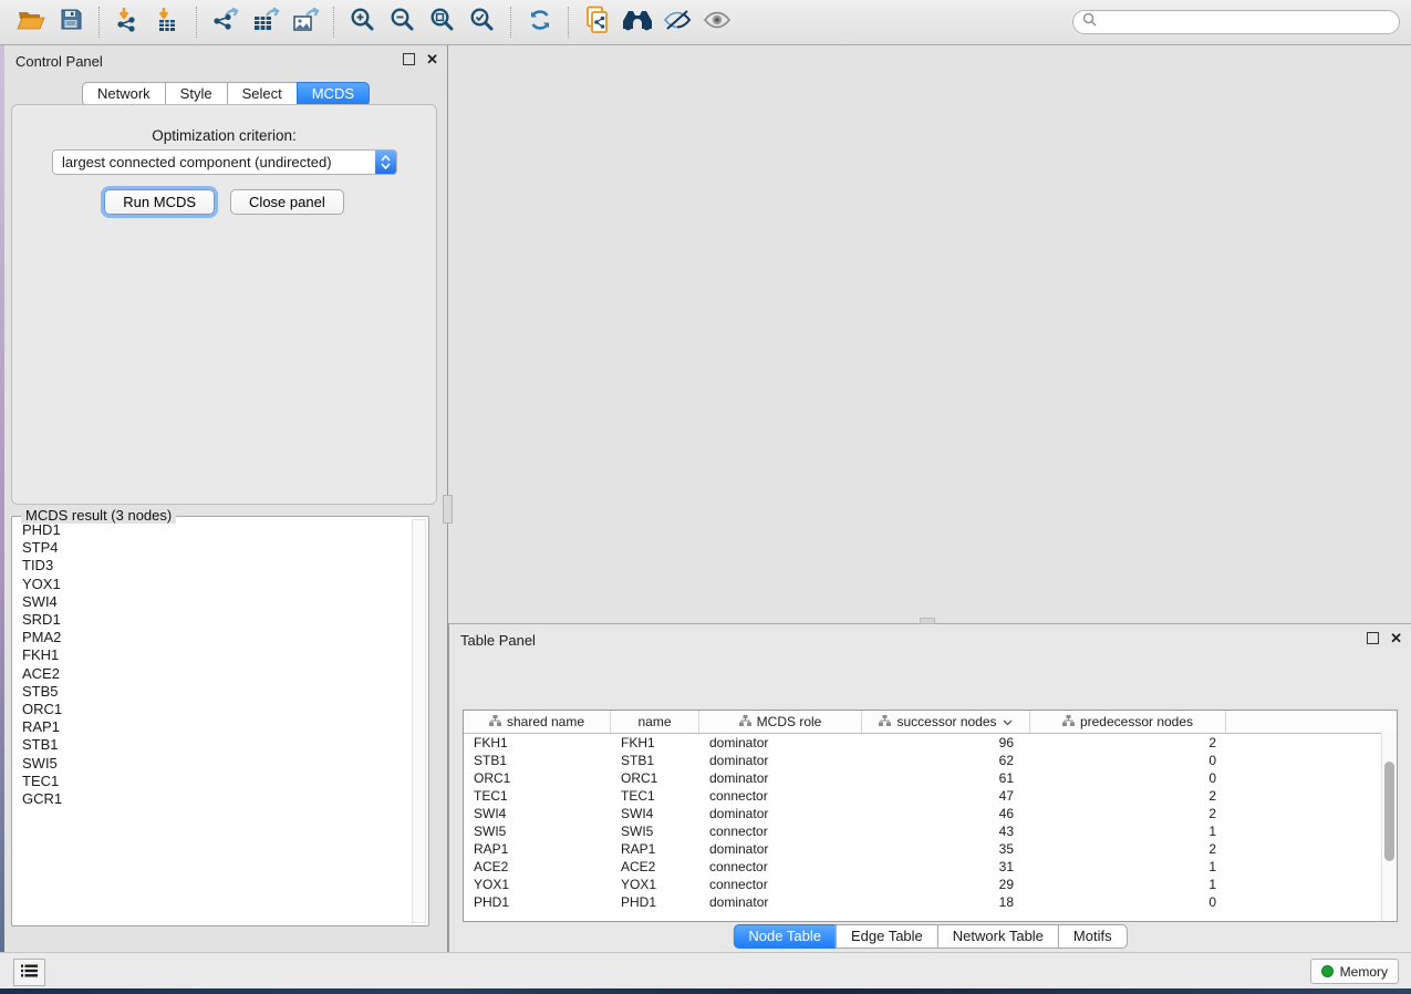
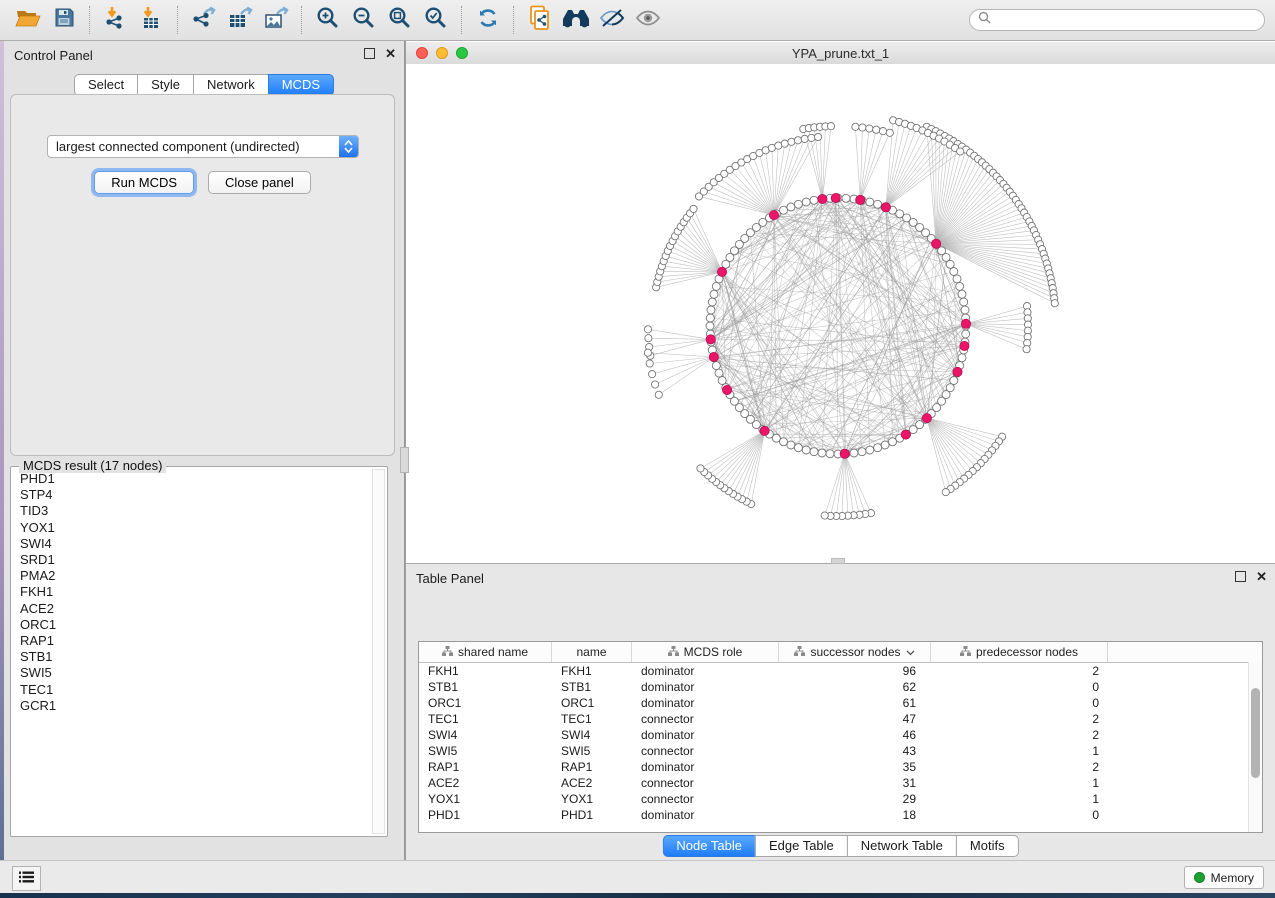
  Control Panel
  ✕
- Network
+ Select
  Style
- Select
+ Network
  MCDS
- Optimization criterion:
  largest connected component (undirected)
  Run MCDS
  Close panel
- MCDS result (3 nodes)
+ MCDS result (17 nodes)
  PHD1
  STP4
  TID3
  YOX1
  SWI4
  SRD1
  PMA2
  FKH1
  ACE2
- STB5
  ORC1
  RAP1
  STB1
  SWI5
  TEC1
  GCR1
+ YPA_prune.txt_1
  Table Panel
  ✕
  shared name
  name
  MCDS role
  successor nodes
  predecessor nodes
  FKH1
  FKH1
  dominator
  96
  2
  STB1
  STB1
  dominator
  62
  0
  ORC1
  ORC1
  dominator
  61
  0
  TEC1
  TEC1
  connector
  47
  2
  SWI4
  SWI4
  dominator
  46
  2
  SWI5
  SWI5
  connector
  43
  1
  RAP1
  RAP1
  dominator
  35
  2
  ACE2
  ACE2
  connector
  31
  1
  YOX1
  YOX1
  connector
  29
  1
  PHD1
  PHD1
  dominator
  18
  0
  Node Table
  Edge Table
  Network Table
  Motifs
  Memory
